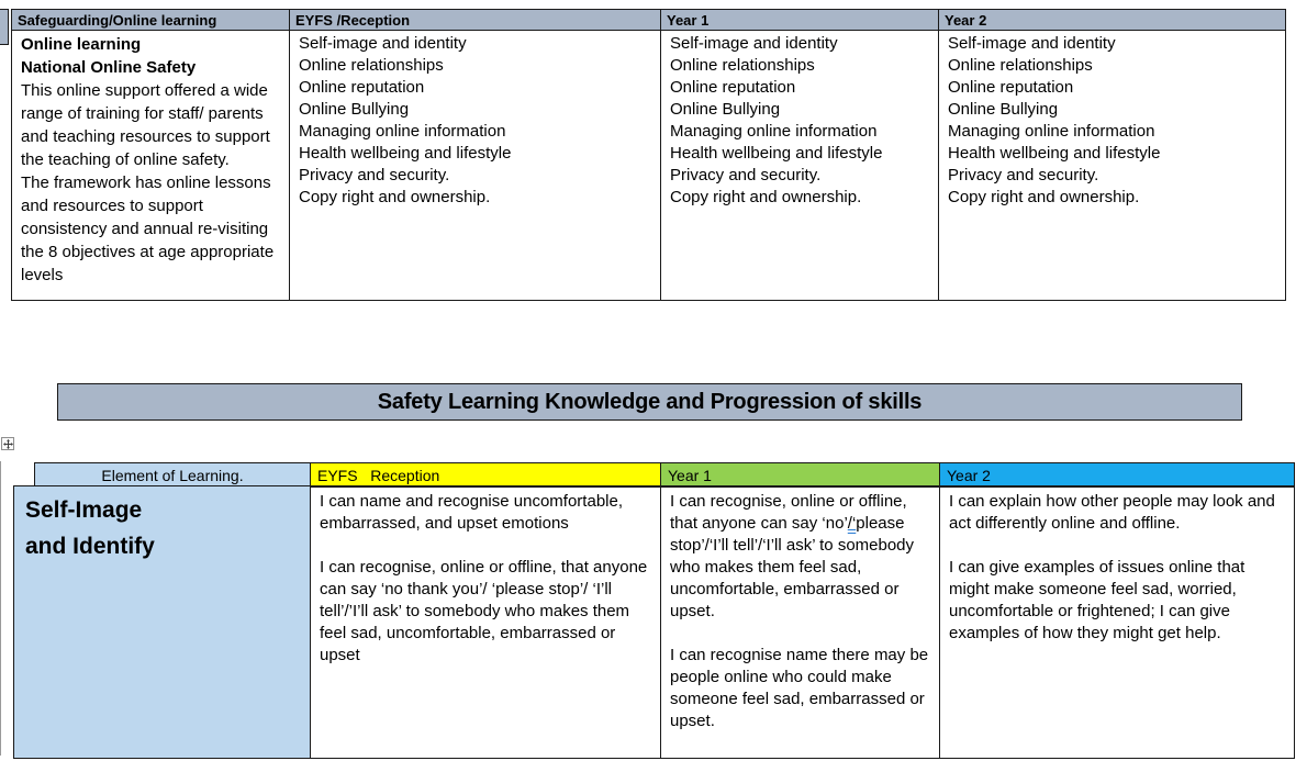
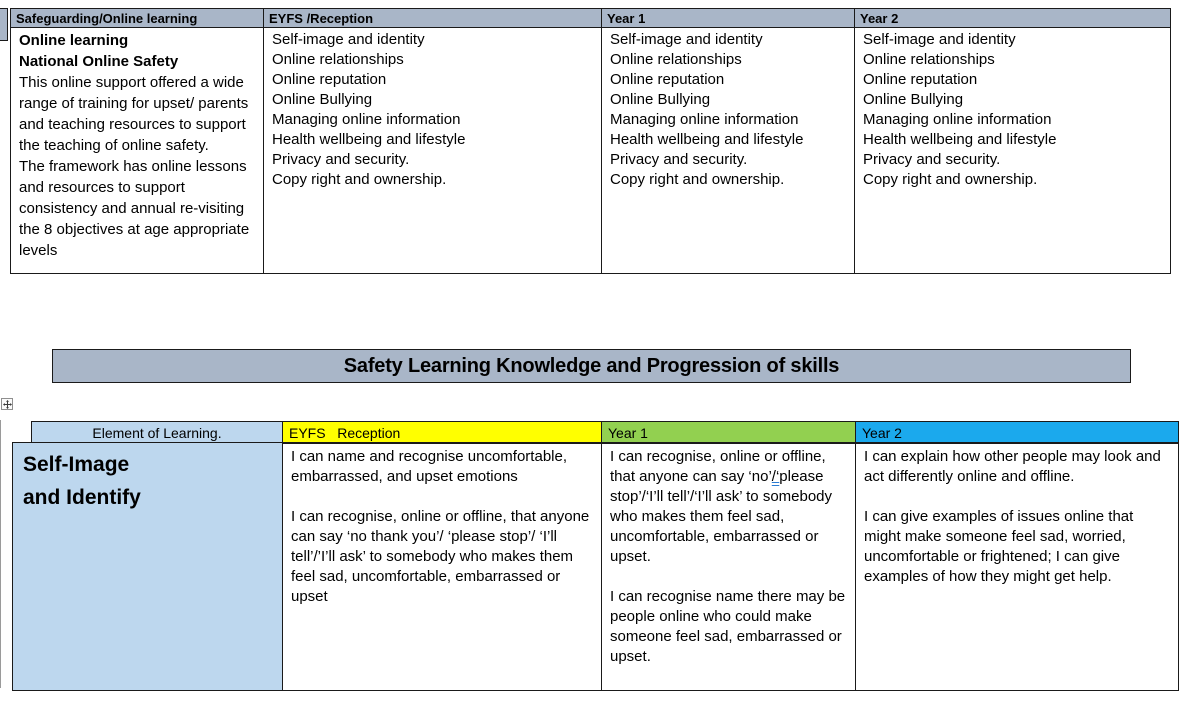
  Safeguarding/Online learning	EYFS /Reception	Year 1	Year 2
- Online learning National Online Safety This online support offered a wide range of training for staff/ parents and teaching resources to support the teaching of online safety. The framework has online lessons and resources to support consistency and annual re-visiting the 8 objectives at age appropriate levels	Self-image and identity Online relationships Online reputation Online Bullying Managing online information Health wellbeing and lifestyle Privacy and security. Copy right and ownership.	Self-image and identity Online relationships Online reputation Online Bullying Managing online information Health wellbeing and lifestyle Privacy and security. Copy right and ownership.	Self-image and identity Online relationships Online reputation Online Bullying Managing online information Health wellbeing and lifestyle Privacy and security. Copy right and ownership.
+ Online learning National Online Safety This online support offered a wide range of training for upset/ parents and teaching resources to support the teaching of online safety. The framework has online lessons and resources to support consistency and annual re-visiting the 8 objectives at age appropriate levels	Self-image and identity Online relationships Online reputation Online Bullying Managing online information Health wellbeing and lifestyle Privacy and security. Copy right and ownership.	Self-image and identity Online relationships Online reputation Online Bullying Managing online information Health wellbeing and lifestyle Privacy and security. Copy right and ownership.	Self-image and identity Online relationships Online reputation Online Bullying Managing online information Health wellbeing and lifestyle Privacy and security. Copy right and ownership.
  Safety Learning Knowledge and Progression of skills
  Element of Learning.	EYFS Reception	Year 1	Year 2
  Self-Image and Identify	I can name and recognise uncomfortable, embarrassed, and upset emotions I can recognise, online or offline, that anyone can say ‘no thank you’/ ‘please stop’/ ‘I’ll tell’/’I’ll ask’ to somebody who makes them feel sad, uncomfortable, embarrassed or upset	I can recognise, online or offline, that anyone can say ‘no’/‘please stop’/‘I’ll tell’/‘I’ll ask’ to somebody who makes them feel sad, uncomfortable, embarrassed or upset. I can recognise name there may be people online who could make someone feel sad, embarrassed or upset.	I can explain how other people may look and act differently online and offline. I can give examples of issues online that might make someone feel sad, worried, uncomfortable or frightened; I can give examples of how they might get help.
